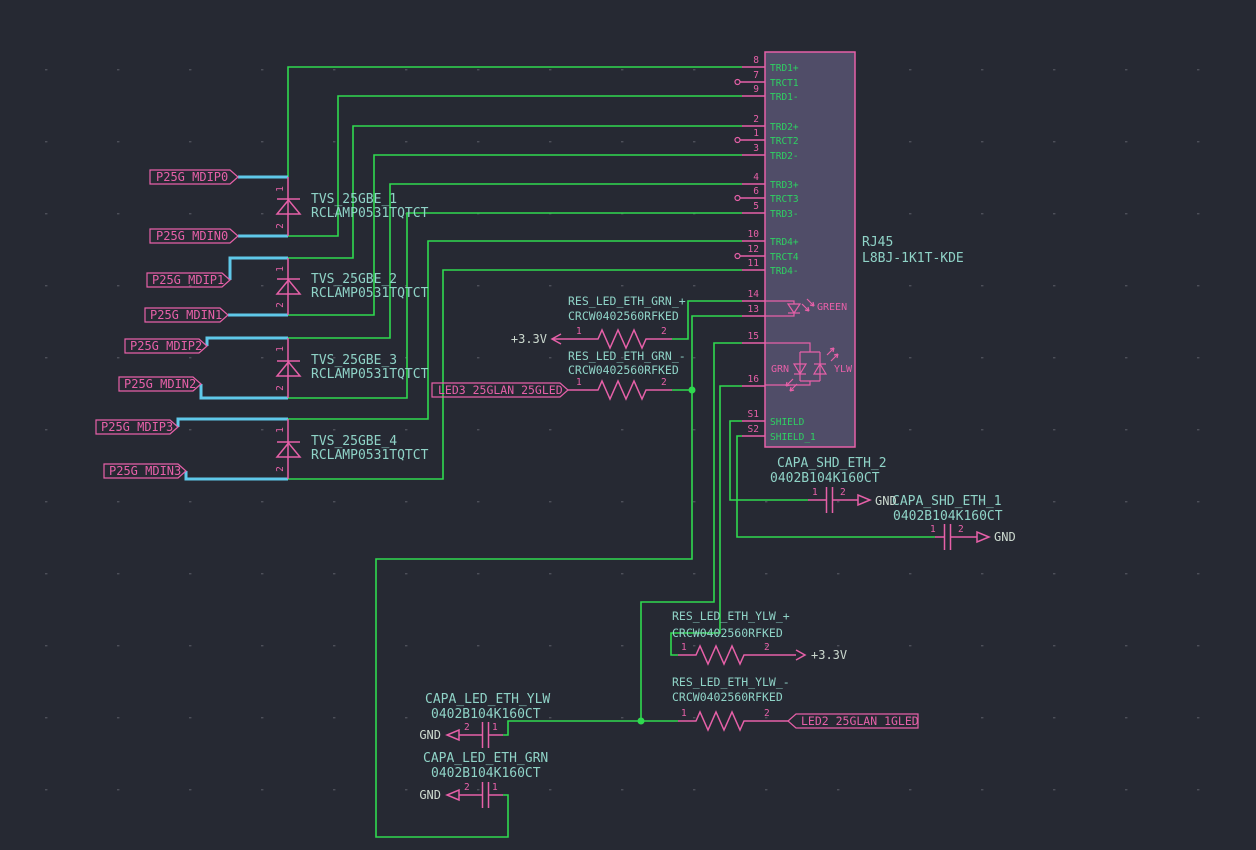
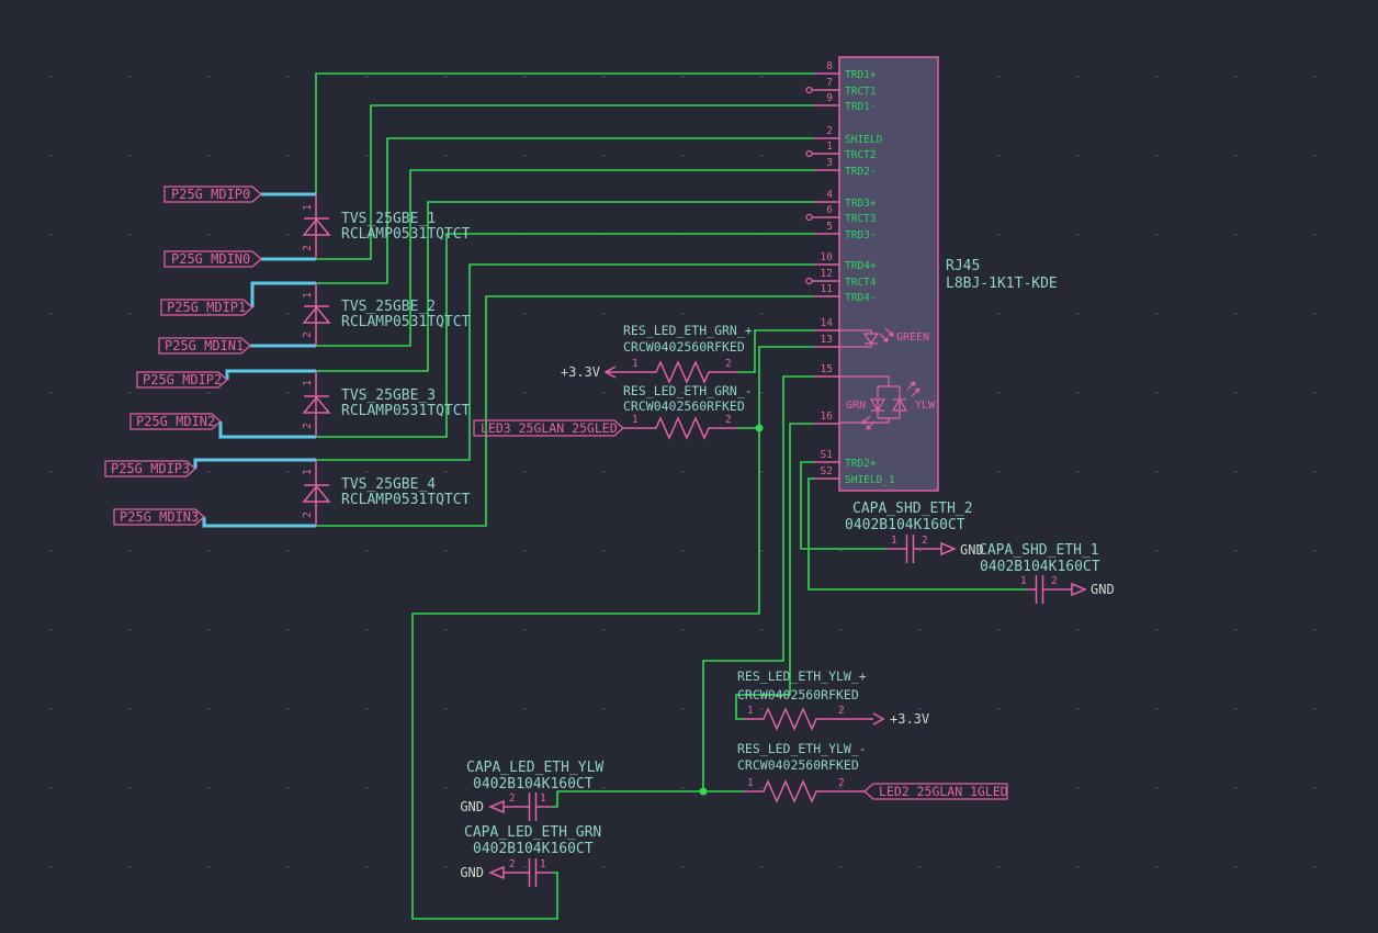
  8
  7
  9
  2
  1
  3
  4
  6
  5
  10
  12
  11
  14
  13
  15
  16
  S1
  S2
  TRD1+
  TRCT1
  TRD1-
- TRD2+
+ SHIELD
  TRCT2
  TRD2-
  TRD3+
  TRCT3
  TRD3-
  TRD4+
  TRCT4
  TRD4-
- SHIELD
+ TRD2+
  SHIELD_1
  GREEN
  GRN
  YLW
  RJ45
  L8BJ-1K1T-KDE
  TVS_25GBE_1
  RCLAMP0531TQTCT
  TVS_25GBE_2
  RCLAMP0531TQTCT
  TVS_25GBE_3
  RCLAMP0531TQTCT
  TVS_25GBE_4
  RCLAMP0531TQTCT
  P25G_MDIP0
  P25G_MDIN0
  P25G_MDIP1
  P25G_MDIN1
  P25G_MDIP2
  P25G_MDIN2
  P25G_MDIP3
  P25G_MDIN3
  1
  2
  RES_LED_ETH_GRN_+
  CRCW0402560RFKED
  1
  2
  RES_LED_ETH_GRN_-
  CRCW0402560RFKED
  1
  2
  RES_LED_ETH_YLW_+
  CRCW0402560RFKED
  1
  2
  RES_LED_ETH_YLW_-
  CRCW0402560RFKED
  1
  2
  CAPA_SHD_ETH_2
  0402B104K160CT
  1
  2
  CAPA_SHD_ETH_1
  0402B104K160CT
  2
  1
  CAPA_LED_ETH_YLW
  0402B104K160CT
  2
  1
  CAPA_LED_ETH_GRN
  0402B104K160CT
  +3.3V
  +3.3V
  GND
  GND
  GND
  GND
  LED3_25GLAN_25GLED
  LED2_25GLAN_1GLED
